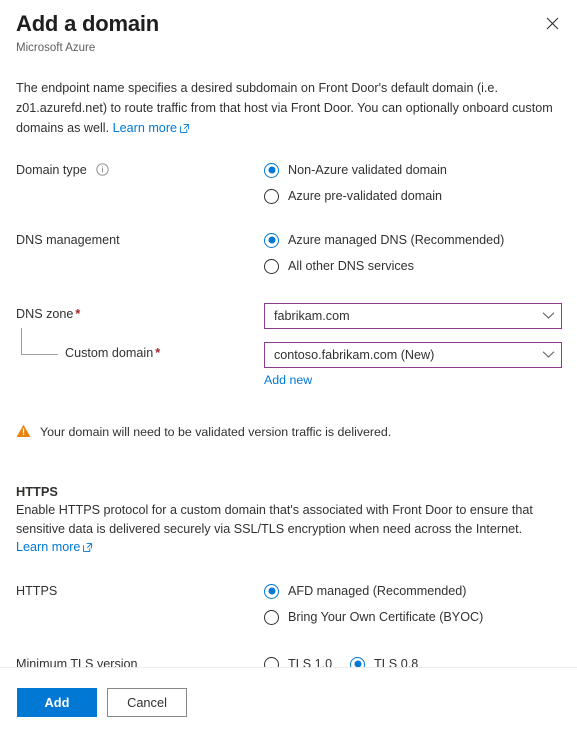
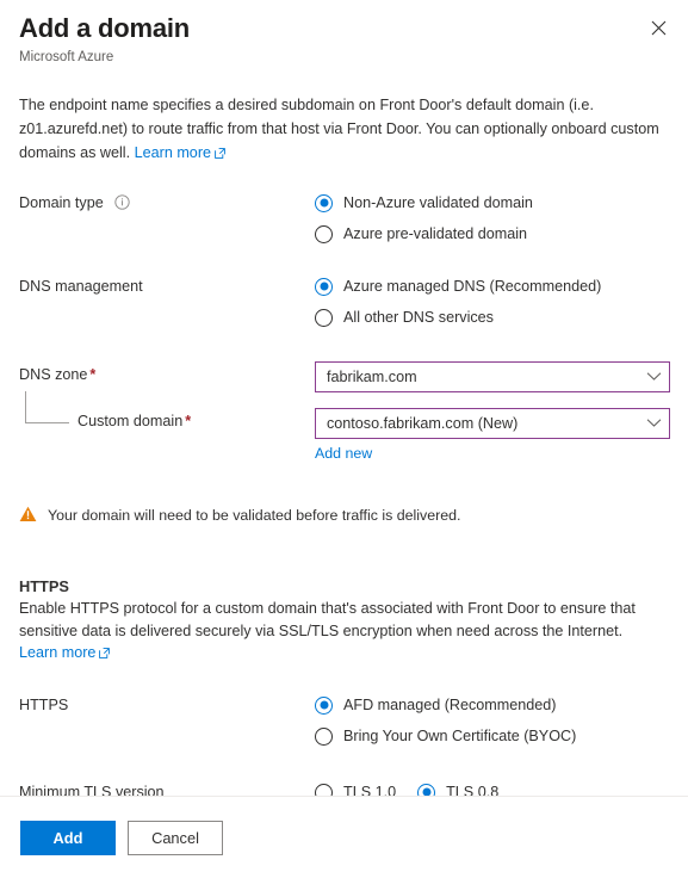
  Add a domain
  Microsoft Azure
  The endpoint name specifies a desired subdomain on Front Door's default domain (i.e. z01.azurefd.net) to route traffic from that host via Front Door. You can optionally onboard custom domains as well. Learn more
  Domain type
  Non-Azure validated domain
  Azure pre-validated domain
  DNS management
  Azure managed DNS (Recommended)
  All other DNS services
  DNS zone *
  fabrikam.com
  Custom domain *
  contoso.fabrikam.com (New)
  Add new
- Your domain will need to be validated version traffic is delivered.
+ Your domain will need to be validated before traffic is delivered.
  HTTPS
  Enable HTTPS protocol for a custom domain that's associated with Front Door to ensure that sensitive data is delivered securely via SSL/TLS encryption when need across the Internet.
  Learn more
  HTTPS
  AFD managed (Recommended)
  Bring Your Own Certificate (BYOC)
  Minimum TLS version
  TLS 1.0
  TLS 0.8
  Add
  Cancel
